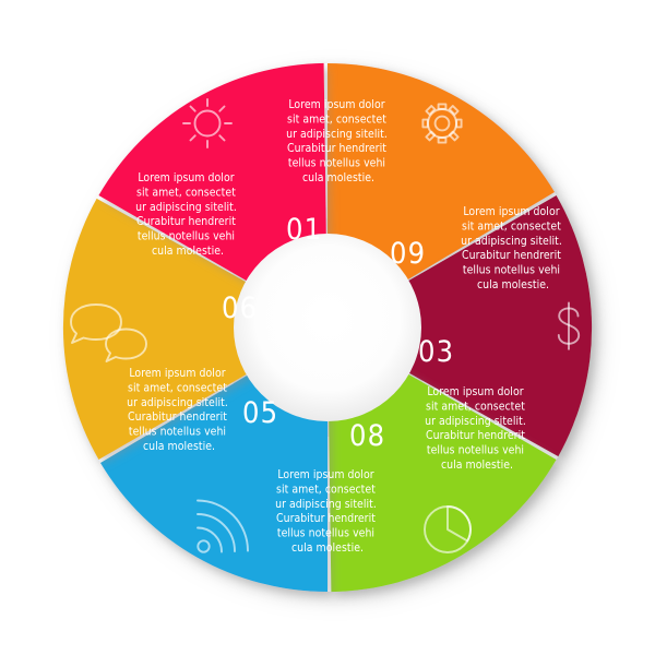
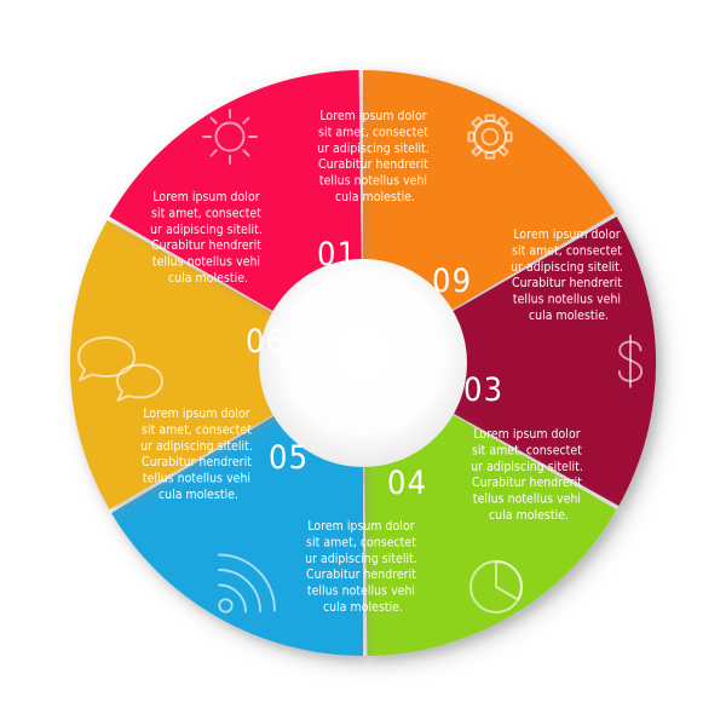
  Lorem ipsum dolor sit amet, consectet ur adipiscing sitelit. Curabitur hendrerit tellus notellus vehi cula molestie.
  01
  Lorem ipsum dolor sit amet, consectet ur adipiscing sitelit. Curabitur hendrerit tellus notellus vehi cula molestie.
  09
  Lorem ipsum dolor sit amet, consectet ur adipiscing sitelit. Curabitur hendrerit tellus notellus vehi cula molestie.
  03
  Lorem ipsum dolor sit amet, consectet ur adipiscing sitelit. Curabitur hendrerit tellus notellus vehi cula molestie.
- 08
+ 04
  Lorem ipsum dolor sit amet, consectet ur adipiscing sitelit. Curabitur hendrerit tellus notellus vehi cula molestie.
  05
  Lorem ipsum dolor sit amet, consectet ur adipiscing sitelit. Curabitur hendrerit tellus notellus vehi cula molestie.
  06
